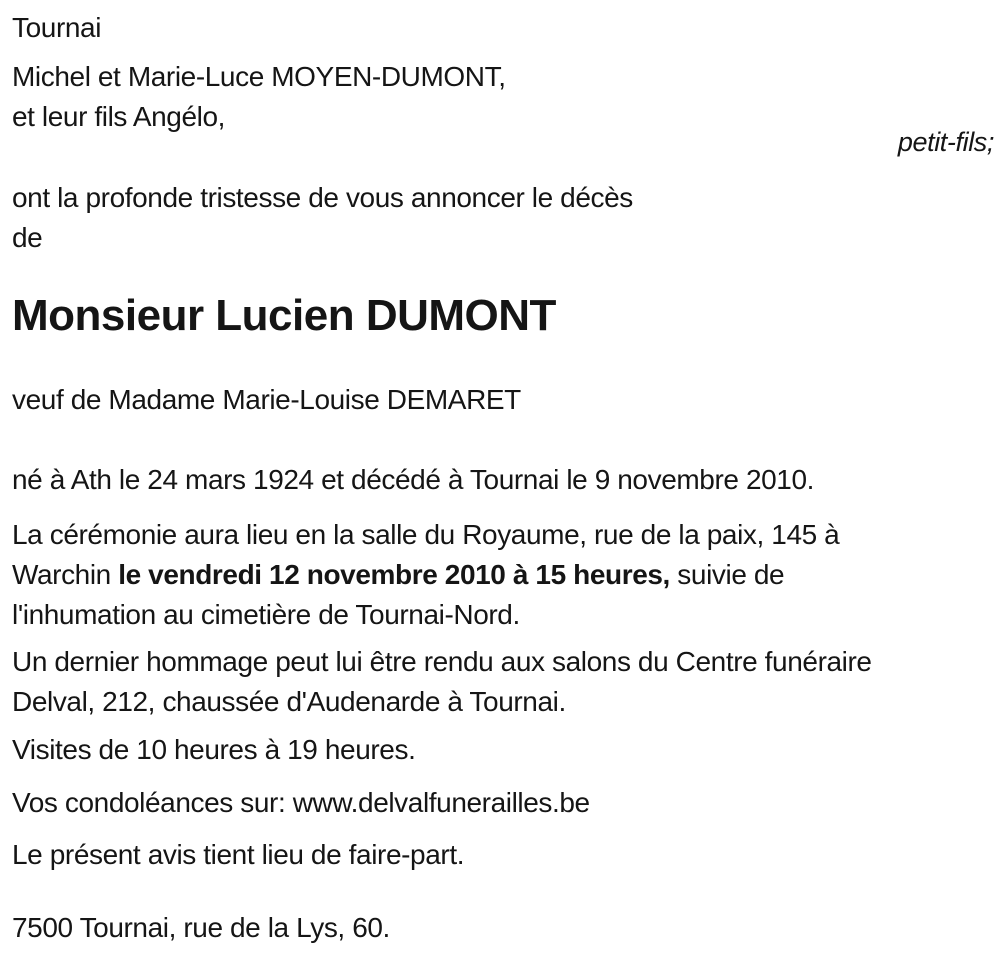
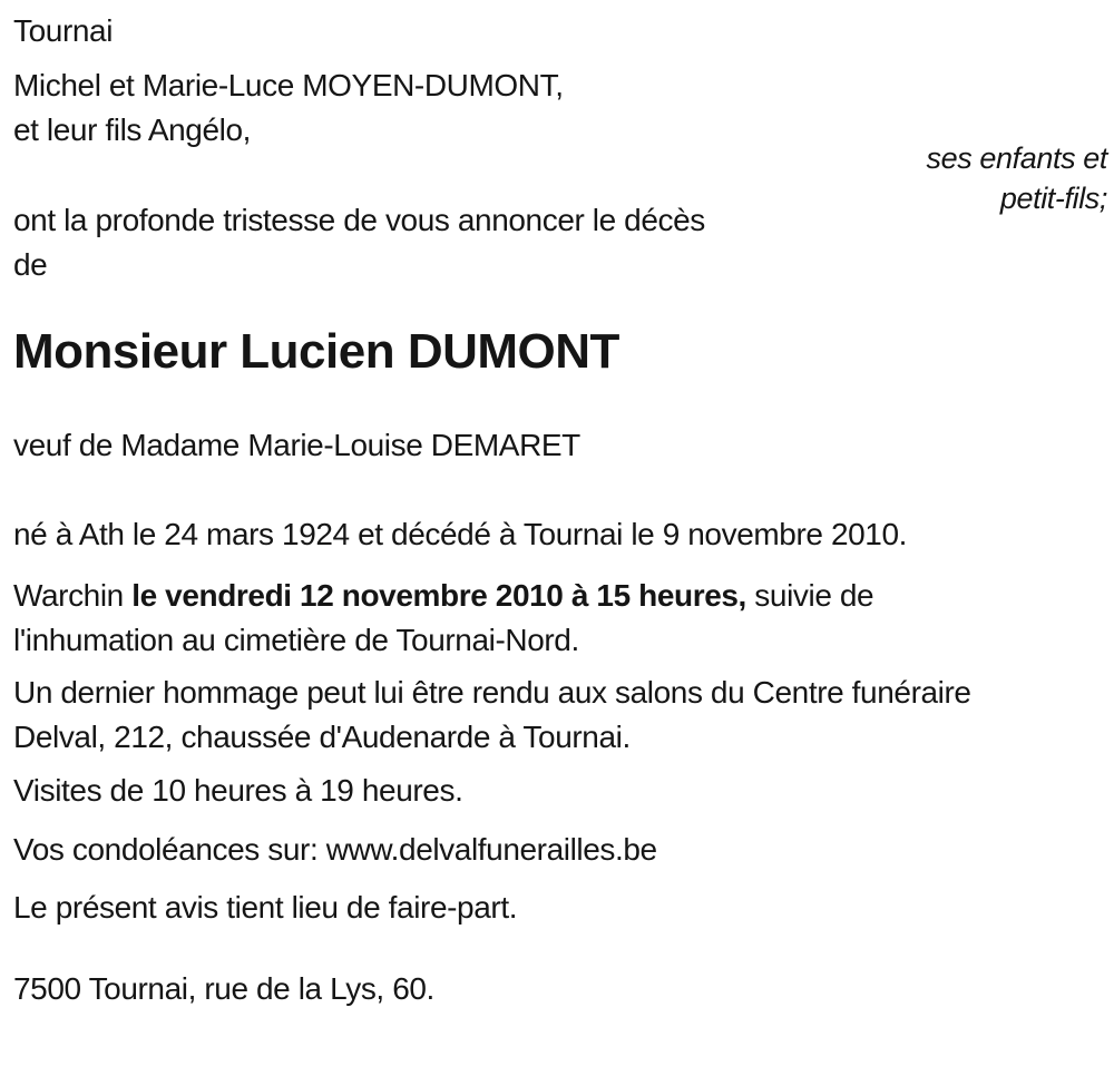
  Tournai
  Michel et Marie-Luce MOYEN-DUMONT,
  et leur fils Angélo,
+ ses enfants et
  petit-fils;
  ont la profonde tristesse de vous annoncer le décès
  de
  Monsieur Lucien DUMONT
  veuf de Madame Marie-Louise DEMARET
  né à Ath le 24 mars 1924 et décédé à Tournai le 9 novembre 2010.
- La cérémonie aura lieu en la salle du Royaume, rue de la paix, 145 à
  Warchin le vendredi 12 novembre 2010 à 15 heures, suivie de
  l'inhumation au cimetière de Tournai-Nord.
  Un dernier hommage peut lui être rendu aux salons du Centre funéraire
  Delval, 212, chaussée d'Audenarde à Tournai.
  Visites de 10 heures à 19 heures.
  Vos condoléances sur: www.delvalfunerailles.be
  Le présent avis tient lieu de faire-part.
  7500 Tournai, rue de la Lys, 60.
